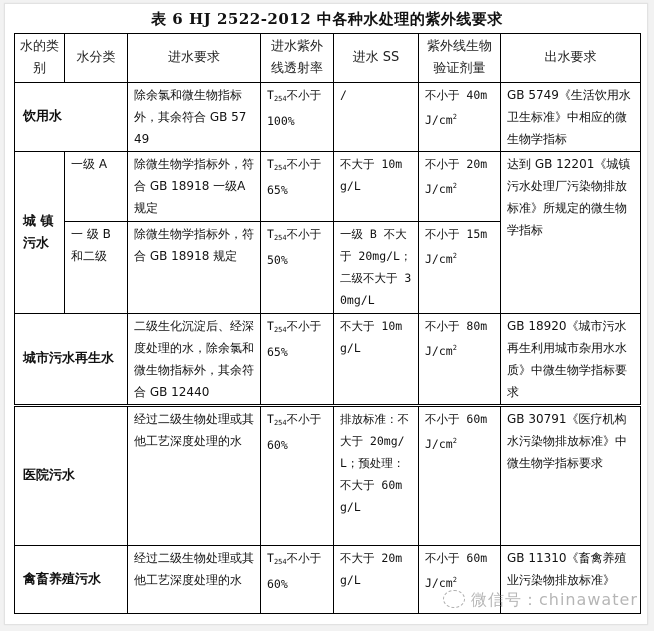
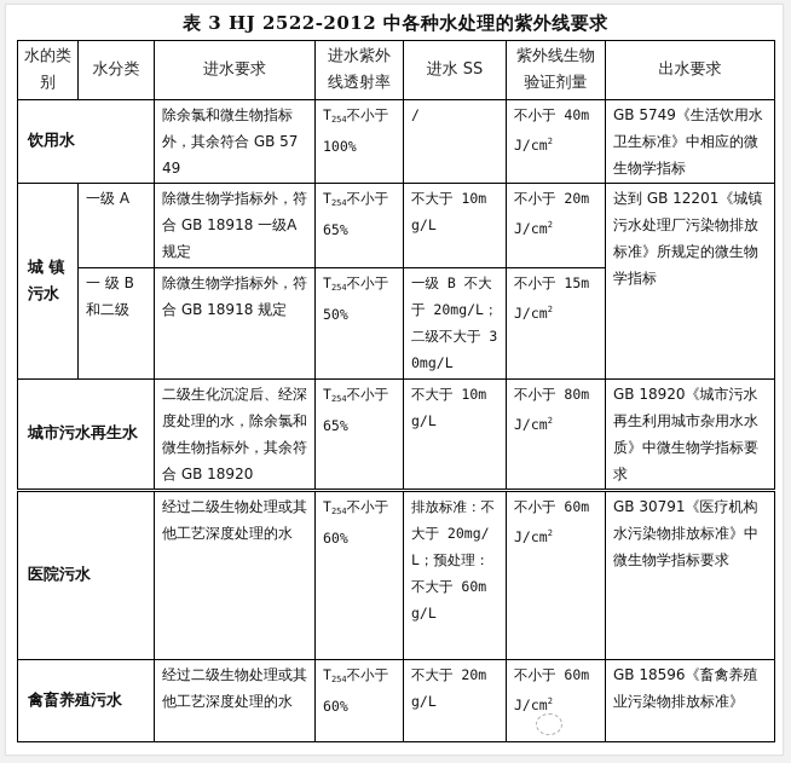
- 表 6 HJ 2522-2012 中各种水处理的紫外线要求
+ 表 3 HJ 2522-2012 中各种水处理的紫外线要求
  水的类别	水分类	进水要求	进水紫外线透射率	进水 SS	紫外线生物验证剂量	出水要求
  饮用水	除余氯和微生物指标外，其余符合 GB 5749	T254不小于 100%	/	不小于 40mJ/cm2	GB 5749《生活饮用水卫生标准》中相应的微生物学指标
  城 镇 污水	一级 A	除微生物学指标外，符合 GB 18918 一级A 规定	T254不小于 65%	不大于 10mg/L	不小于 20mJ/cm2	达到 GB 12201《城镇污水处理厂污染物排放标准》所规定的微生物学指标
  一 级 B 和二级	除微生物学指标外，符合 GB 18918 规定	T254不小于 50%	一级 B 不大于 20mg/L；二级不大于 30mg/L	不小于 15mJ/cm2
- 城市污水再生水	二级生化沉淀后、经深度处理的水，除余氯和微生物指标外，其余符合 GB 12440	T254不小于 65%	不大于 10mg/L	不小于 80mJ/cm2	GB 18920《城市污水再生利用城市杂用水水质》中微生物学指标要求
+ 城市污水再生水	二级生化沉淀后、经深度处理的水，除余氯和微生物指标外，其余符合 GB 18920	T254不小于 65%	不大于 10mg/L	不小于 80mJ/cm2	GB 18920《城市污水再生利用城市杂用水水质》中微生物学指标要求
  医院污水	经过二级生物处理或其他工艺深度处理的水	T254不小于 60%	排放标准：不大于 20mg/L；预处理：不大于 60mg/L	不小于 60mJ/cm2	GB 30791《医疗机构水污染物排放标准》中微生物学指标要求
- 禽畜养殖污水	经过二级生物处理或其他工艺深度处理的水	T254不小于 60%	不大于 20mg/L	不小于 60mJ/cm2	GB 11310《畜禽养殖业污染物排放标准》
+ 禽畜养殖污水	经过二级生物处理或其他工艺深度处理的水	T254不小于 60%	不大于 20mg/L	不小于 60mJ/cm2	GB 18596《畜禽养殖业污染物排放标准》
- 微信号：chinawater
